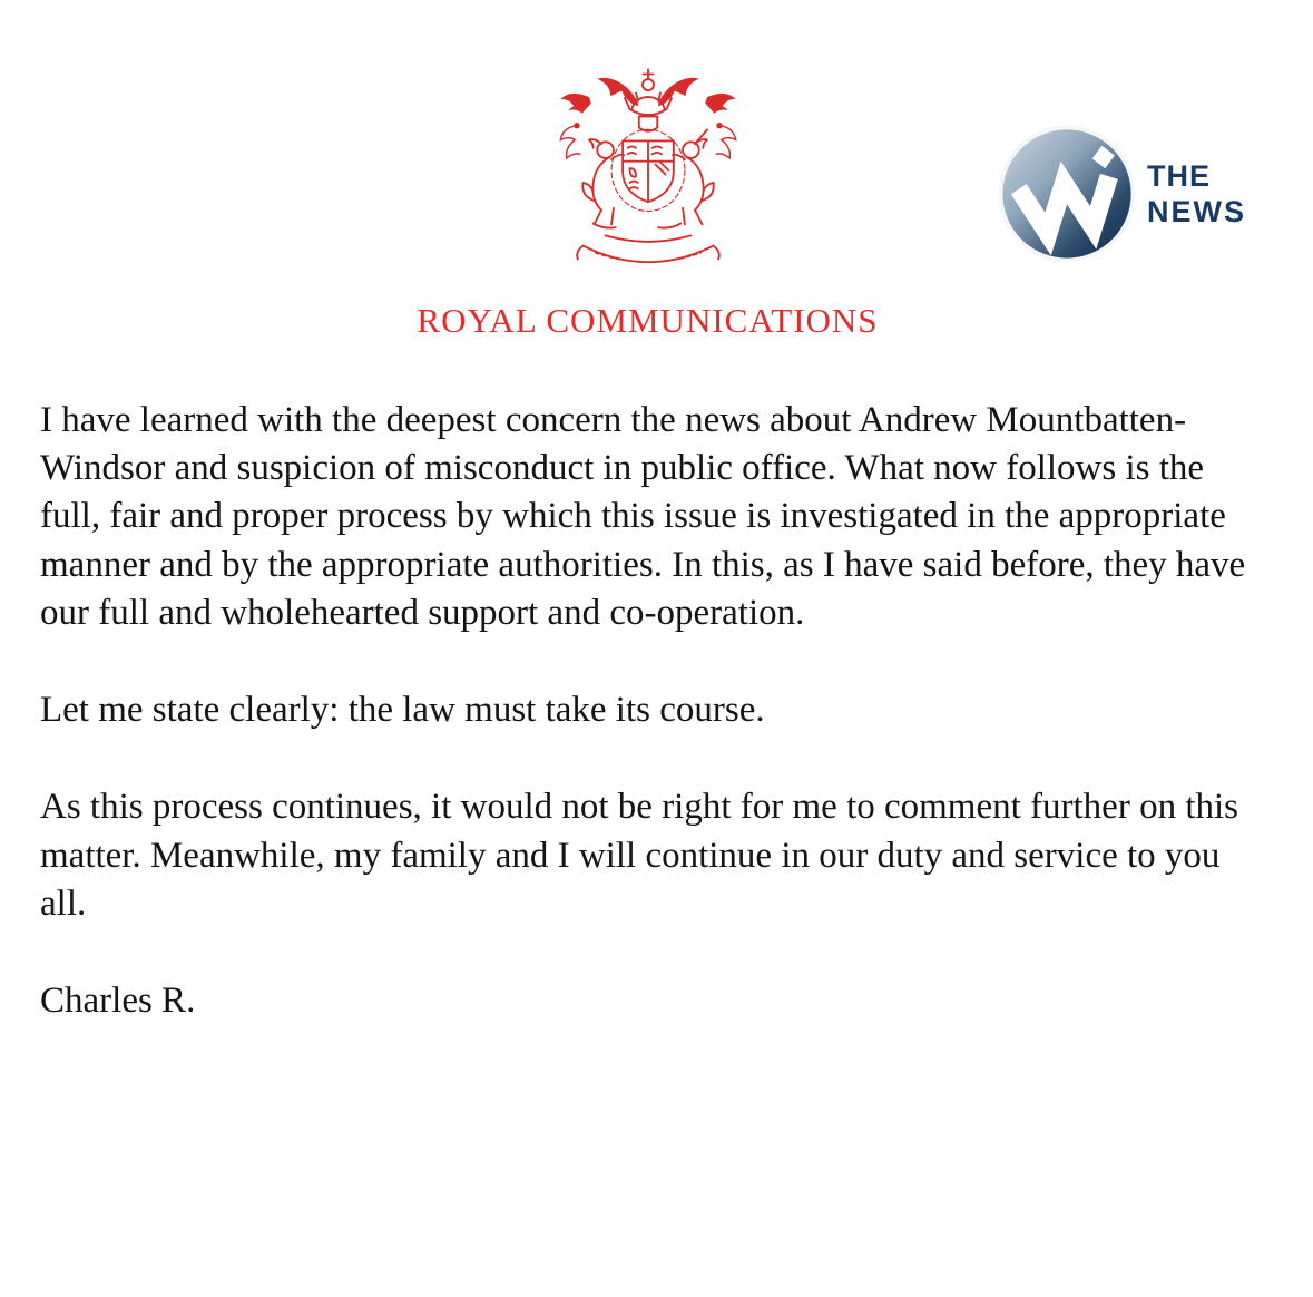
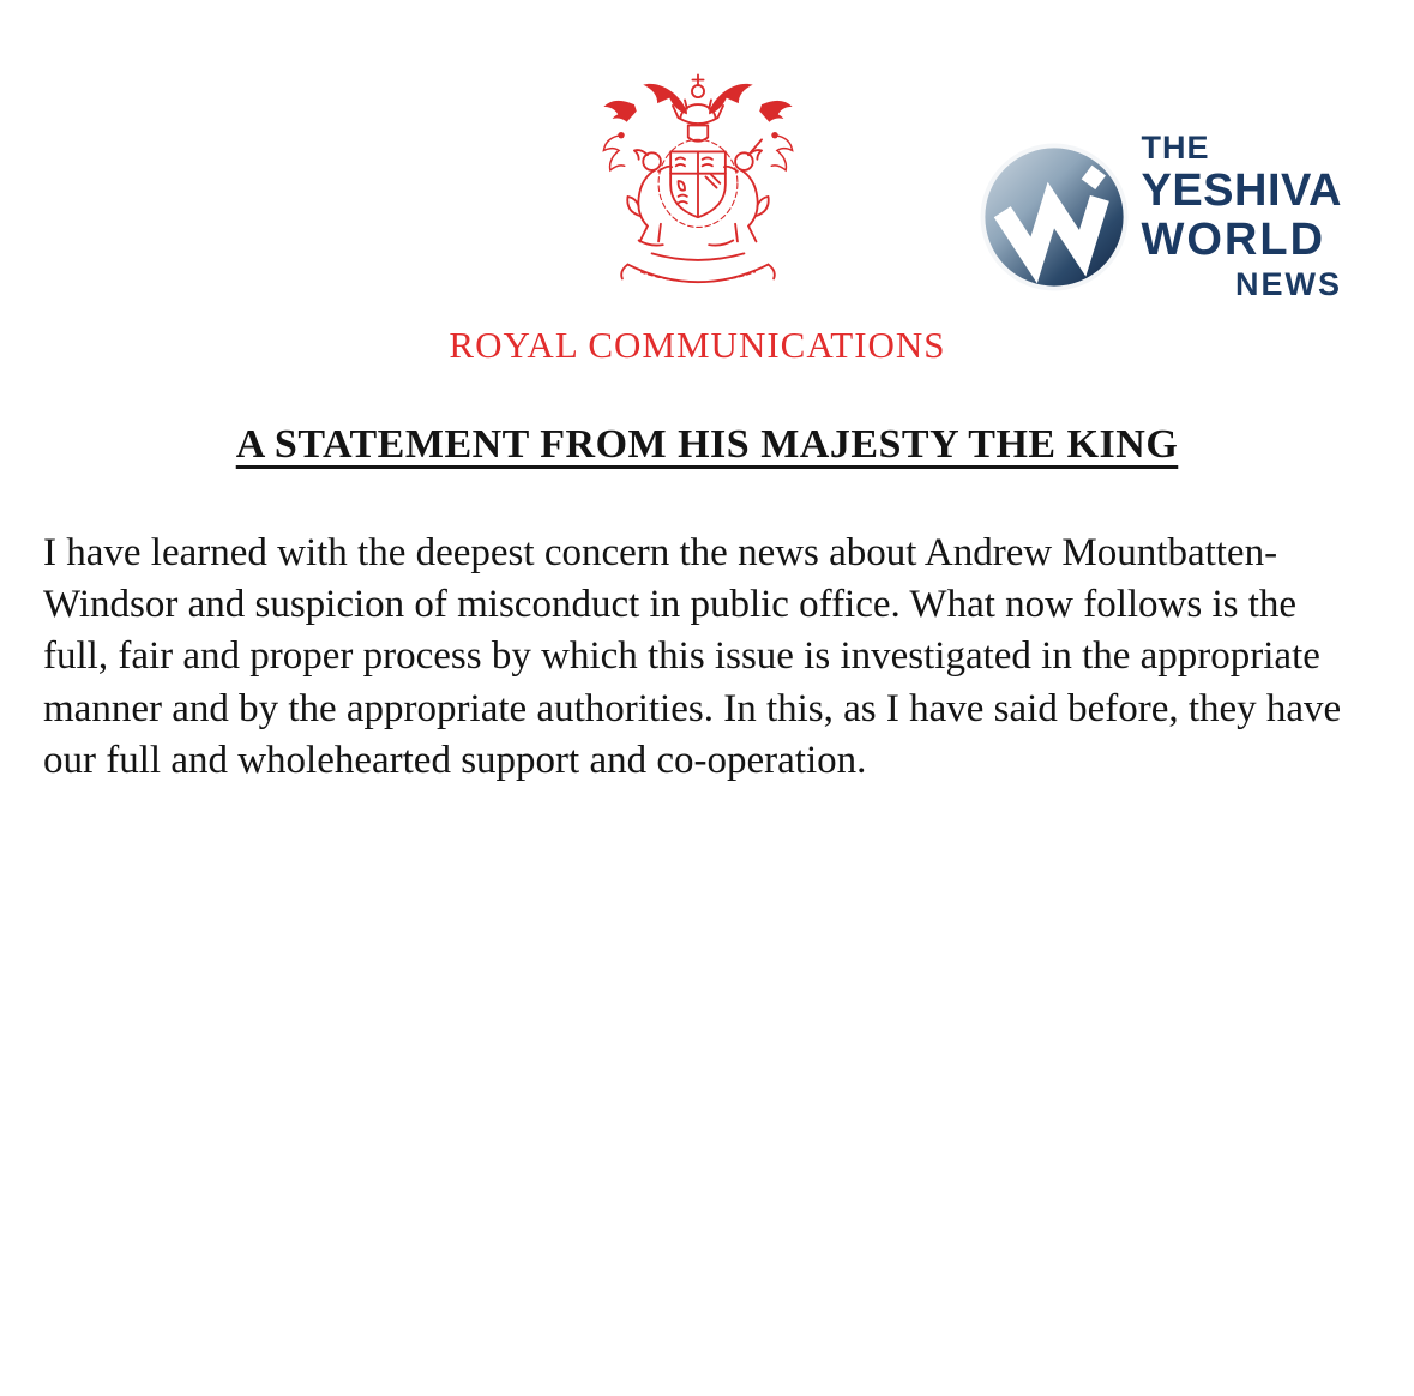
  ROYAL COMMUNICATIONS
  THE
+ YESHIVA
+ WORLD
  NEWS
+ A STATEMENT FROM HIS MAJESTY THE KING
  I have learned with the deepest concern the news about Andrew Mountbatten-Windsor and suspicion of misconduct in public office. What now follows is the full, fair and proper process by which this issue is investigated in the appropriate manner and by the appropriate authorities. In this, as I have said before, they have our full and wholehearted support and co-operation.
- Let me state clearly: the law must take its course.
- As this process continues, it would not be right for me to comment further on this matter. Meanwhile, my family and I will continue in our duty and service to you all.
- Charles R.
